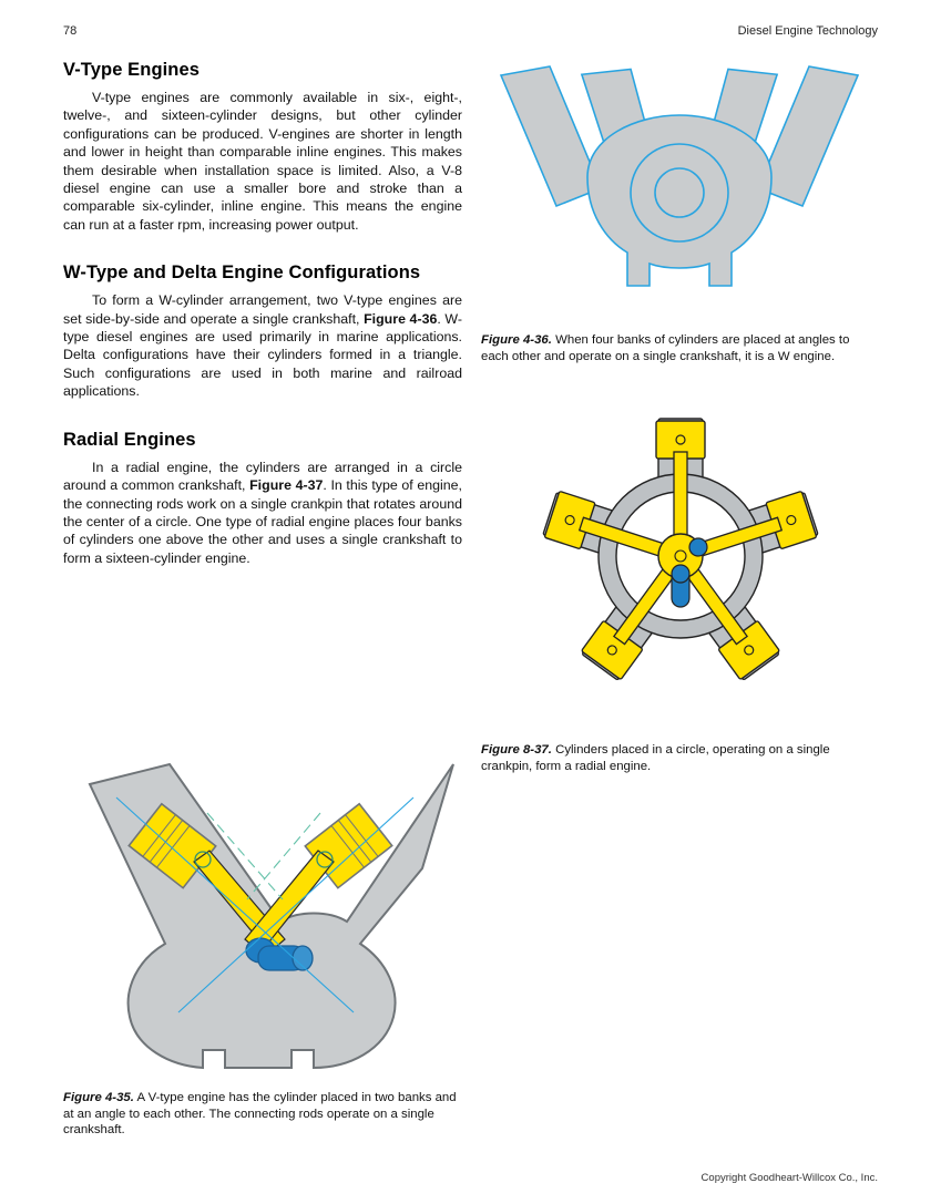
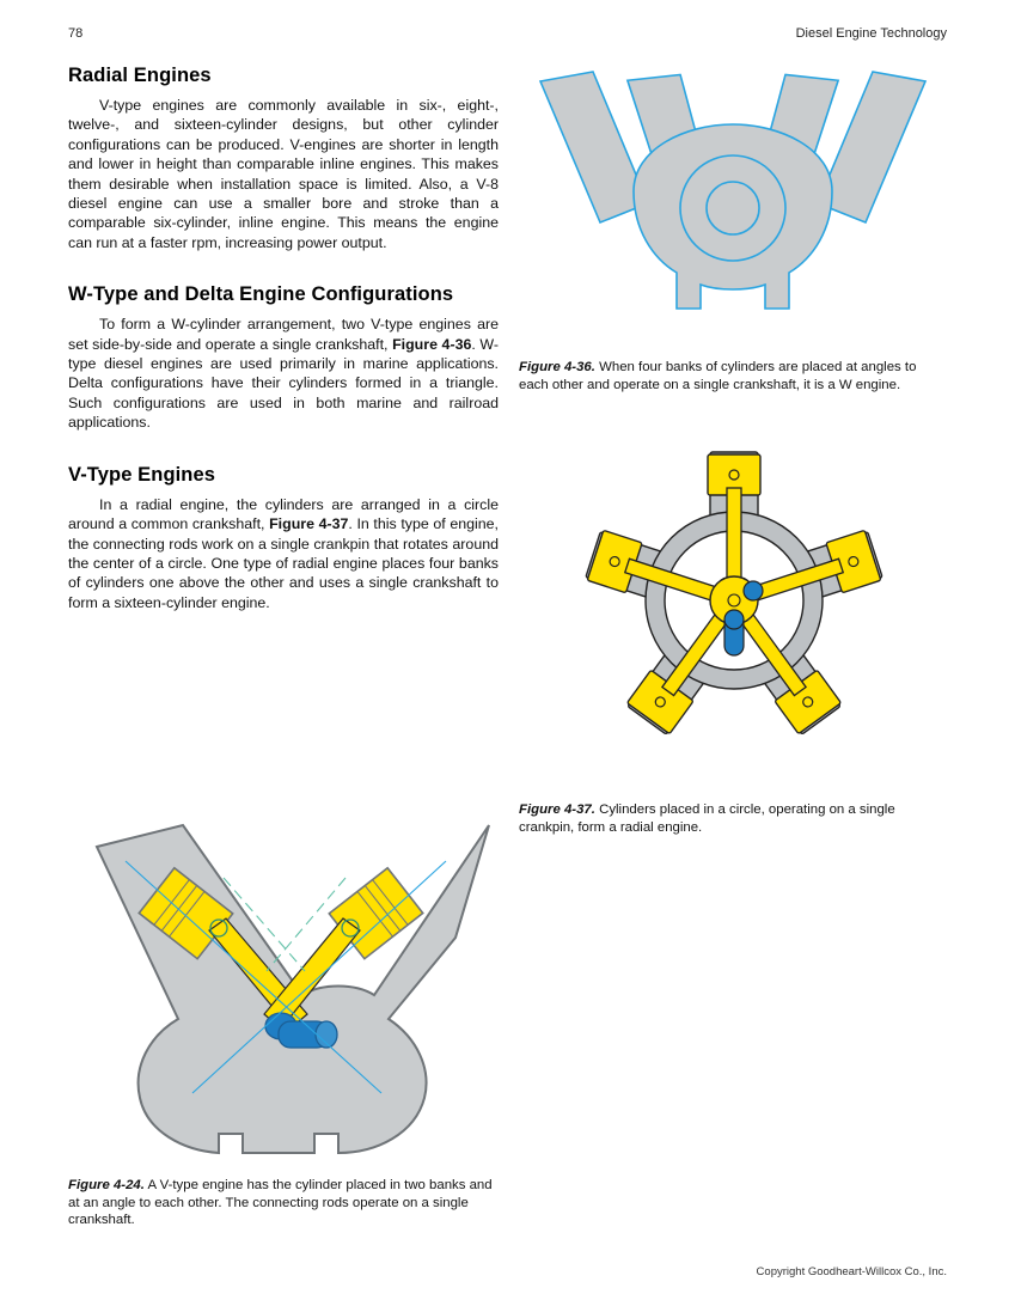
  78
  Diesel Engine Technology
- V-Type Engines
+ Radial Engines
  V-type engines are commonly available in six-, eight-, twelve-, and sixteen-cylinder designs, but other cylinder configurations can be produced. V-engines are shorter in length and lower in height than comparable inline engines. This makes them desirable when installation space is limited. Also, a V-8 diesel engine can use a smaller bore and stroke than a comparable six-cylinder, inline engine. This means the engine can run at a faster rpm, increasing power output.
  W-Type and Delta Engine Configurations
  To form a W-cylinder arrangement, two V-type engines are set side-by-side and operate a single crankshaft, Figure 4-36. W-type diesel engines are used primarily in marine applications. Delta configurations have their cylinders formed in a triangle. Such configurations are used in both marine and railroad applications.
- Radial Engines
+ V-Type Engines
  In a radial engine, the cylinders are arranged in a circle around a common crankshaft, Figure 4-37. In this type of engine, the connecting rods work on a single crankpin that rotates around the center of a circle. One type of radial engine places four banks of cylinders one above the other and uses a single crankshaft to form a sixteen-cylinder engine.
  Figure 4-36. When four banks of cylinders are placed at angles to each other and operate on a single crankshaft, it is a W engine.
- Figure 8-37. Cylinders placed in a circle, operating on a single crankpin, form a radial engine.
+ Figure 4-37. Cylinders placed in a circle, operating on a single crankpin, form a radial engine.
- Figure 4-35. A V-type engine has the cylinder placed in two banks and at an angle to each other. The connecting rods operate on a single crankshaft.
+ Figure 4-24. A V-type engine has the cylinder placed in two banks and at an angle to each other. The connecting rods operate on a single crankshaft.
  Copyright Goodheart-Willcox Co., Inc.
